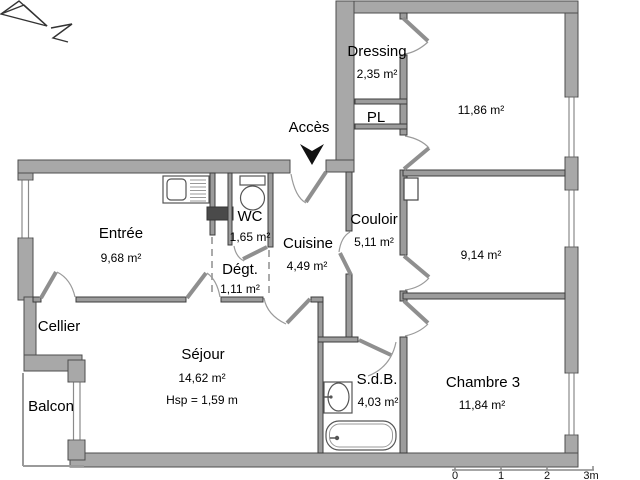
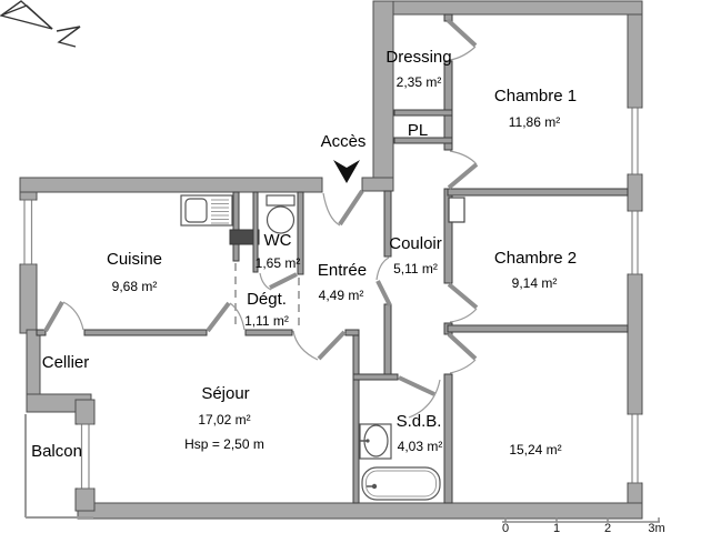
  Accès
  Dressing
  2,35 m²
  PL
+ Chambre 1
  11,86 m²
- Entrée
+ Cuisine
  9,68 m²
  WC
  1,65 m²
  Couloir
  5,11 m²
- Cuisine
+ Entrée
  4,49 m²
+ Chambre 2
  9,14 m²
  Dégt.
  1,11 m²
  Cellier
  Séjour
- 14,62 m²
+ 17,02 m²
- Hsp = 1,59 m
+ Hsp = 2,50 m
  Balcon
  S.d.B.
  4,03 m²
- Chambre 3
- 11,84 m²
+ 15,24 m²
  0
  1
  2
  3m
